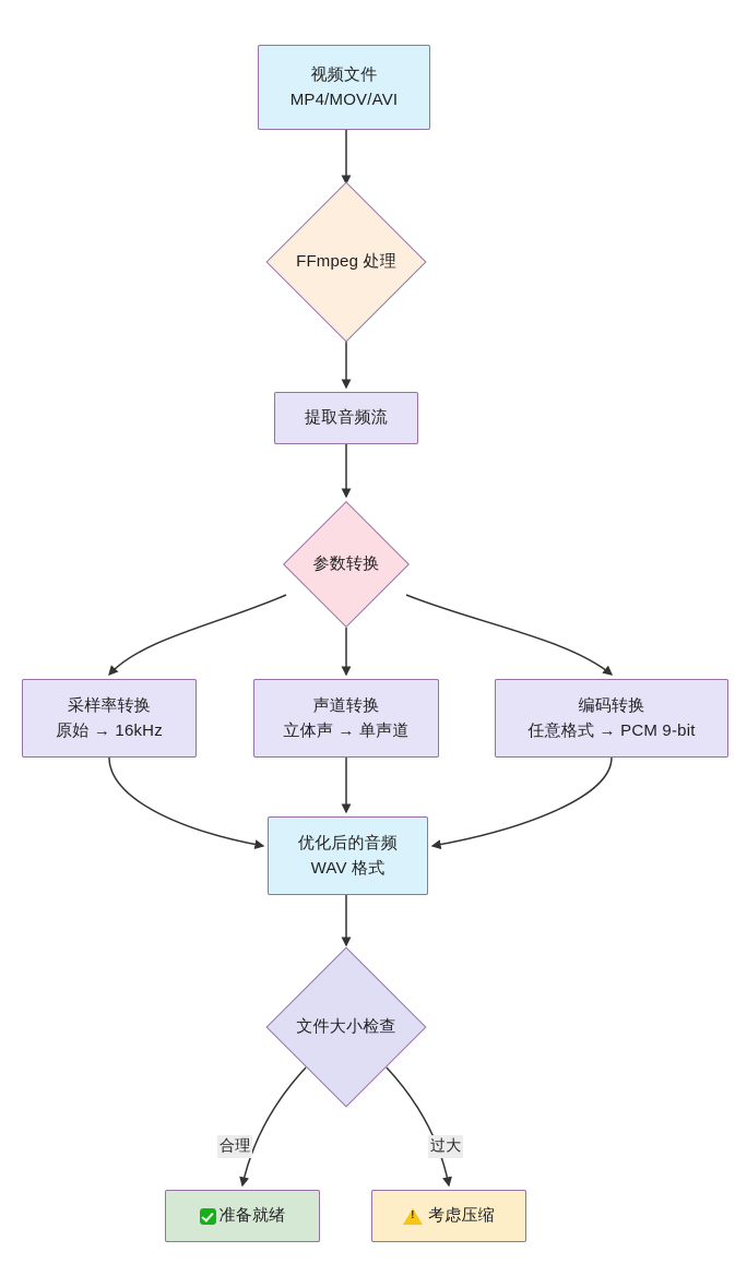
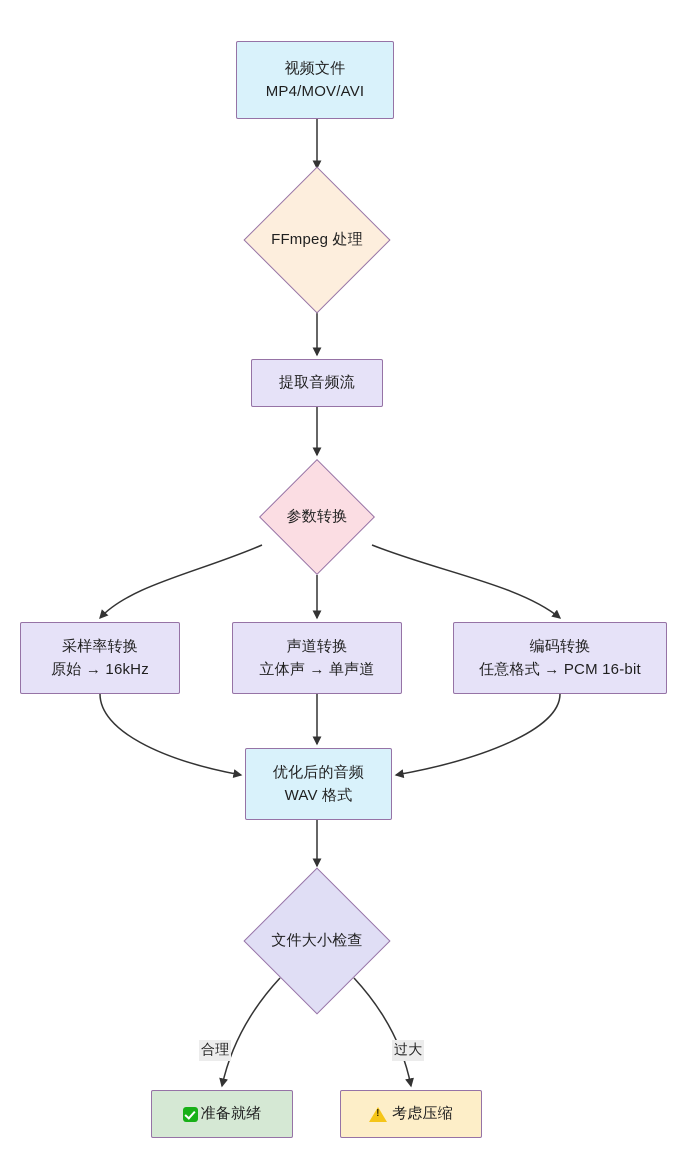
  视频文件
  MP4/MOV/AVI
  FFmpeg 处理
  提取音频流
  参数转换
  采样率转换
  原始 → 16kHz
  声道转换
  立体声 → 单声道
  编码转换
- 任意格式 → PCM 9-bit
+ 任意格式 → PCM 16-bit
  优化后的音频
  WAV 格式
  文件大小检查
  合理
  过大
  准备就绪
  考虑压缩
